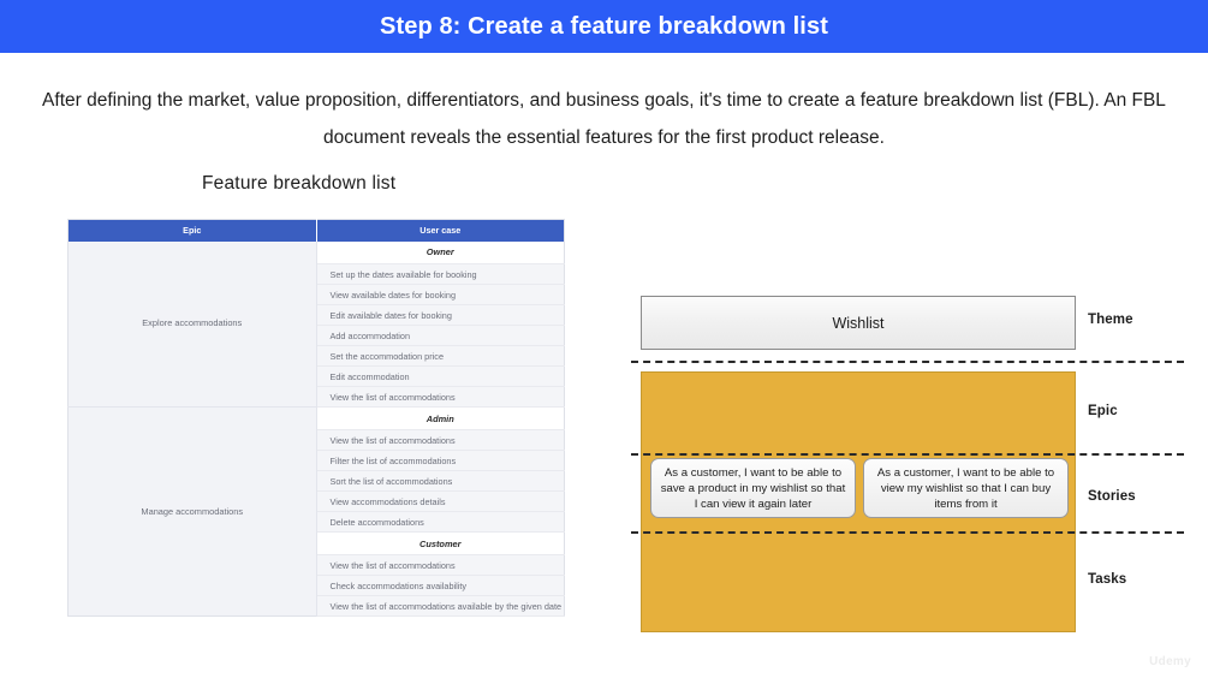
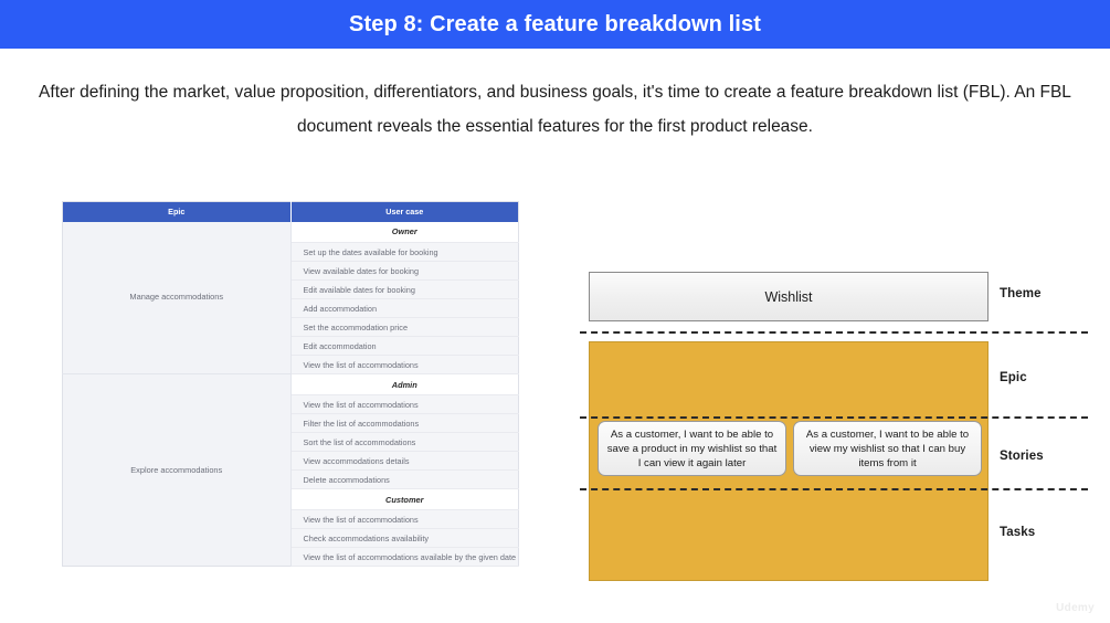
  Step 8: Create a feature breakdown list
  After defining the market, value proposition, differentiators, and business goals, it's time to create a feature breakdown list (FBL). An FBL document reveals the essential features for the first product release.
- Feature breakdown list
  Epic	User case
- Explore accommodations	Owner
+ Manage accommodations	Owner
  Set up the dates available for booking
  View available dates for booking
  Edit available dates for booking
  Add accommodation
  Set the accommodation price
  Edit accommodation
  View the list of accommodations
- Manage accommodations	Admin
+ Explore accommodations	Admin
  View the list of accommodations
  Filter the list of accommodations
  Sort the list of accommodations
  View accommodations details
  Delete accommodations
  Customer
  View the list of accommodations
  Check accommodations availability
  View the list of accommodations available by the given date
  Wishlist
  Theme
  As a customer, I want to be able to save a product in my wishlist so that I can view it again later
  As a customer, I want to be able to view my wishlist so that I can buy items from it
  Epic
  Stories
  Tasks
